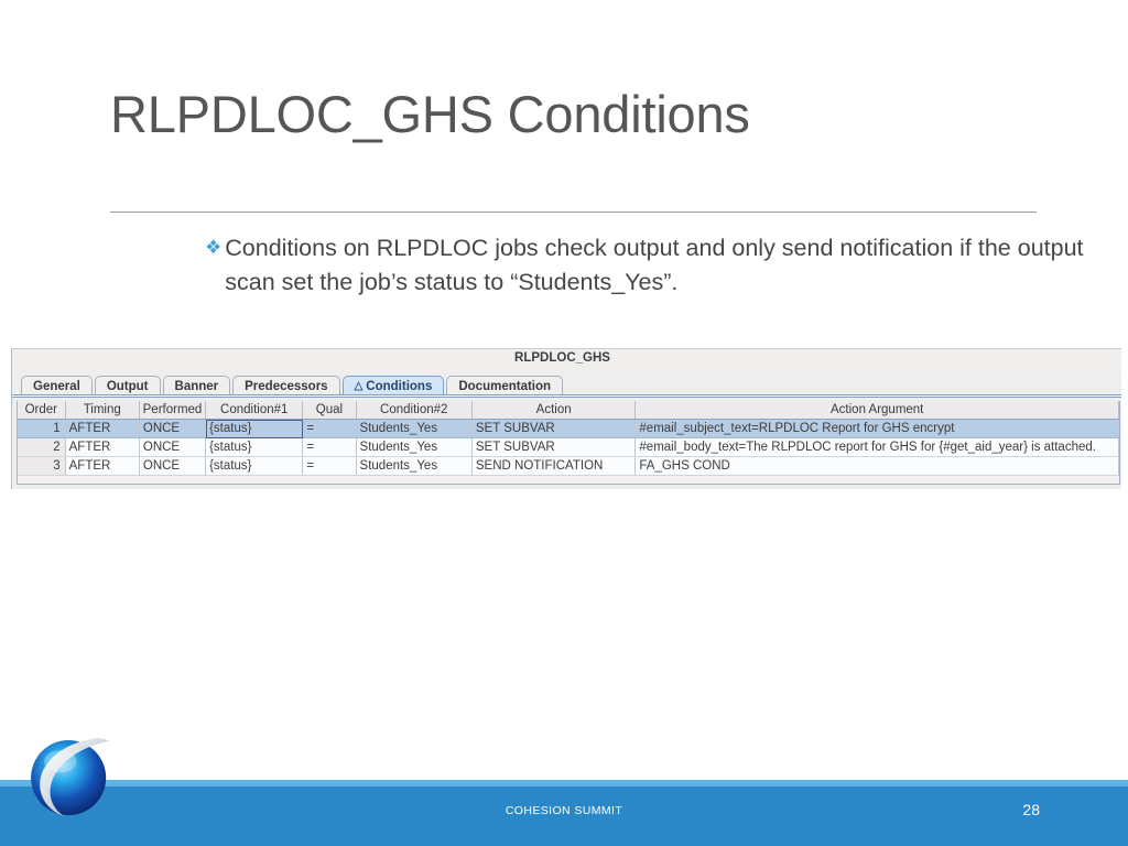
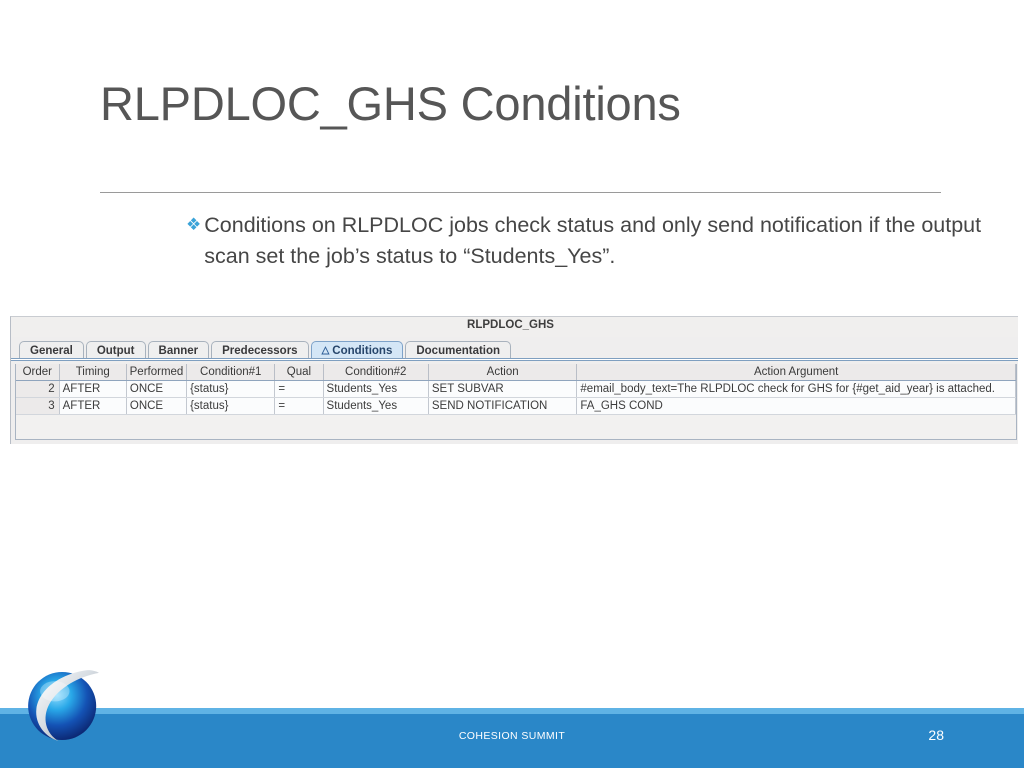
  RLPDLOC_GHS Conditions
  ❖
- Conditions on RLPDLOC jobs check output and only send notification if the output scan set the job’s status to “Students_Yes”.
+ Conditions on RLPDLOC jobs check status and only send notification if the output scan set the job’s status to “Students_Yes”.
  RLPDLOC_GHS
  General
  Output
  Banner
  Predecessors
  △ Conditions
  Documentation
  Order	Timing	Performed	Condition#1	Qual	Condition#2	Action	Action Argument
- 1	AFTER	ONCE	{status}	=	Students_Yes	SET SUBVAR	#email_subject_text=RLPDLOC Report for GHS encrypt
- 2	AFTER	ONCE	{status}	=	Students_Yes	SET SUBVAR	#email_body_text=The RLPDLOC report for GHS for {#get_aid_year} is attached.
+ 2	AFTER	ONCE	{status}	=	Students_Yes	SET SUBVAR	#email_body_text=The RLPDLOC check for GHS for {#get_aid_year} is attached.
  3	AFTER	ONCE	{status}	=	Students_Yes	SEND NOTIFICATION	FA_GHS COND
  COHESION SUMMIT
  28
